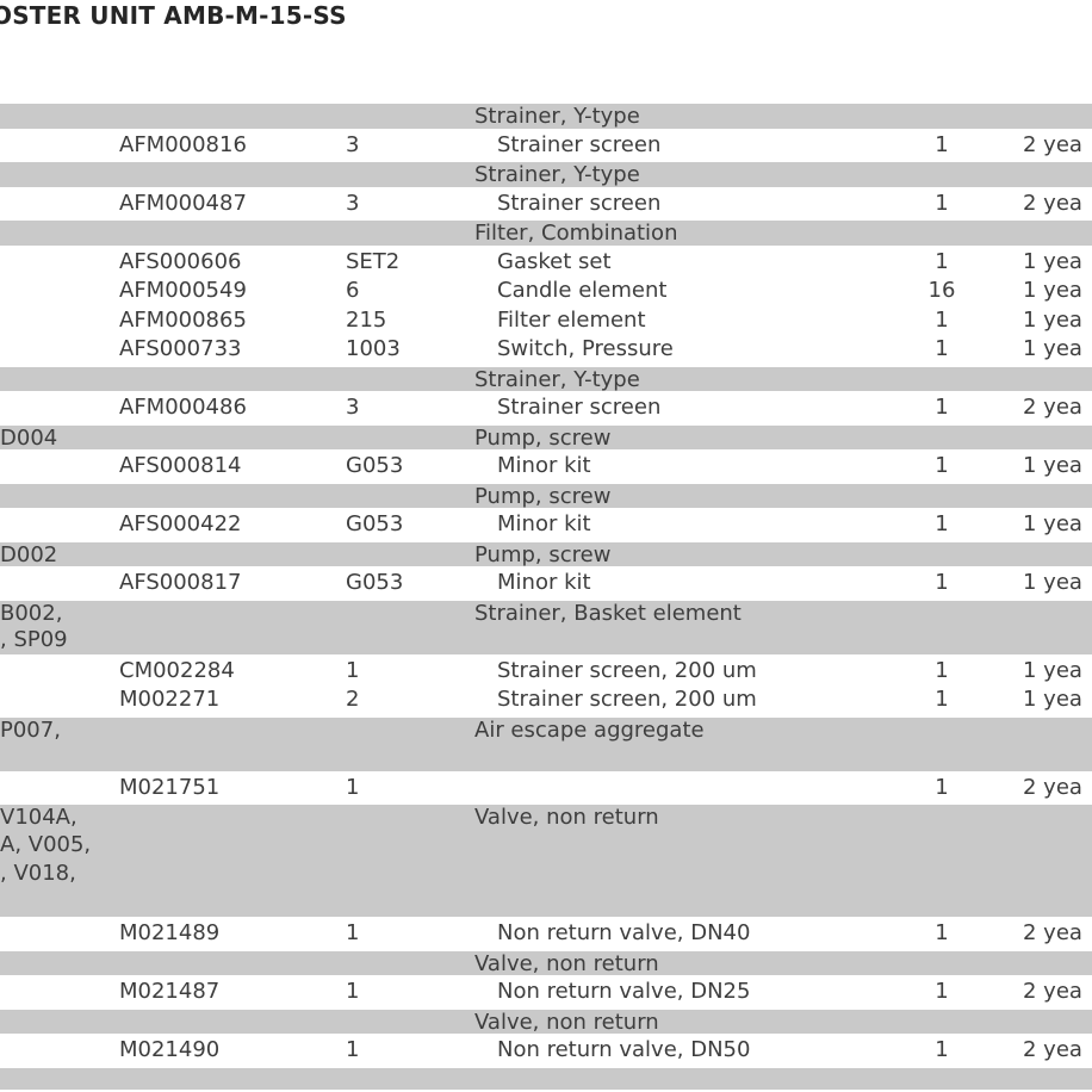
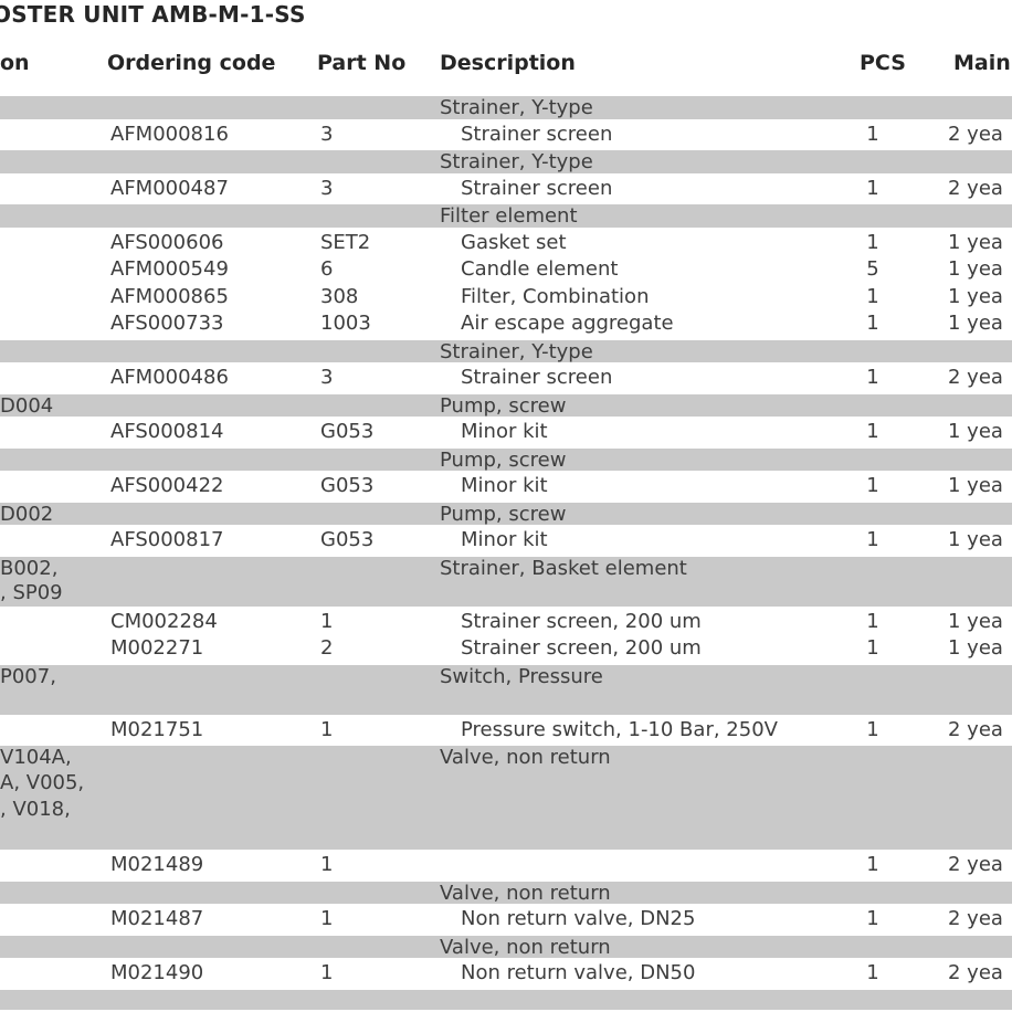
- OSTER UNIT AMB-M-15-SS
+ OSTER UNIT AMB-M-1-SS
+ on
+ Ordering code
+ Part No
+ Description
+ PCS
+ Main
  Strainer, Y-type
  AFM000816
  3
  Strainer screen
  1
  2 yea
  Strainer, Y-type
  AFM000487
  3
  Strainer screen
  1
  2 yea
- Filter, Combination
+ Filter element
  AFS000606
  SET2
  Gasket set
  1
  1 yea
  AFM000549
  6
  Candle element
- 16
+ 5
  1 yea
  AFM000865
- 215
+ 308
- Filter element
+ Filter, Combination
  1
  1 yea
  AFS000733
  1003
- Switch, Pressure
+ Air escape aggregate
  1
  1 yea
  Strainer, Y-type
  AFM000486
  3
  Strainer screen
  1
  2 yea
  D004
  Pump, screw
  AFS000814
  G053
  Minor kit
  1
  1 yea
  Pump, screw
  AFS000422
  G053
  Minor kit
  1
  1 yea
  D002
  Pump, screw
  AFS000817
  G053
  Minor kit
  1
  1 yea
  B002,
  , SP09
  Strainer, Basket element
  CM002284
  1
  Strainer screen, 200 um
  1
  1 yea
  M002271
  2
  Strainer screen, 200 um
  1
  1 yea
  P007,
- Air escape aggregate
+ Switch, Pressure
  M021751
  1
+ Pressure switch, 1-10 Bar, 250V
  1
  2 yea
  V104A,
  A, V005,
  , V018,
  Valve, non return
  M021489
  1
- Non return valve, DN40
  1
  2 yea
  Valve, non return
  M021487
  1
  Non return valve, DN25
  1
  2 yea
  Valve, non return
  M021490
  1
  Non return valve, DN50
  1
  2 yea
